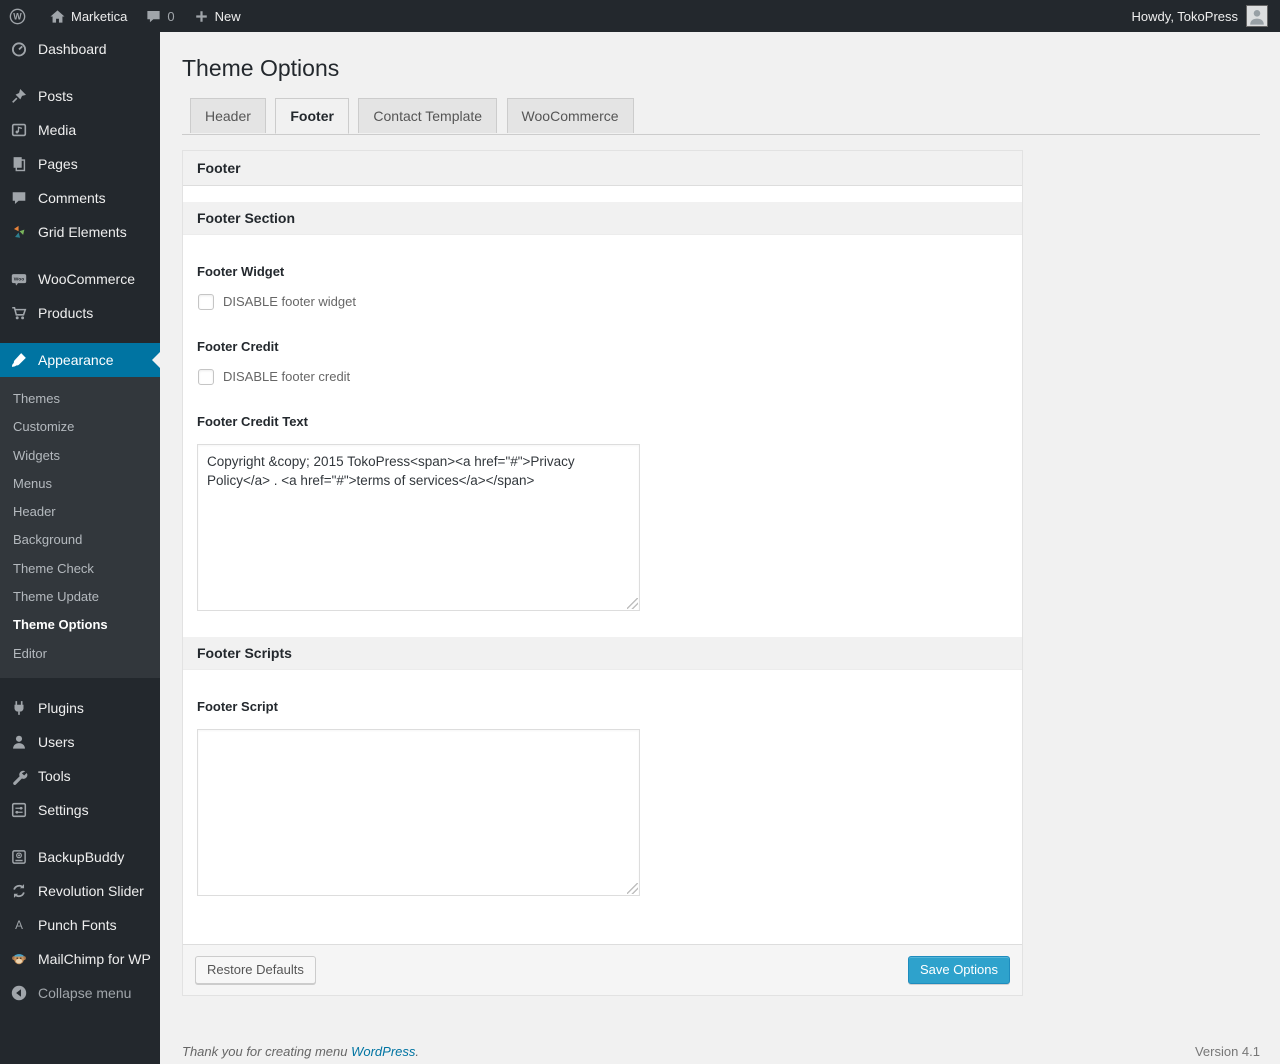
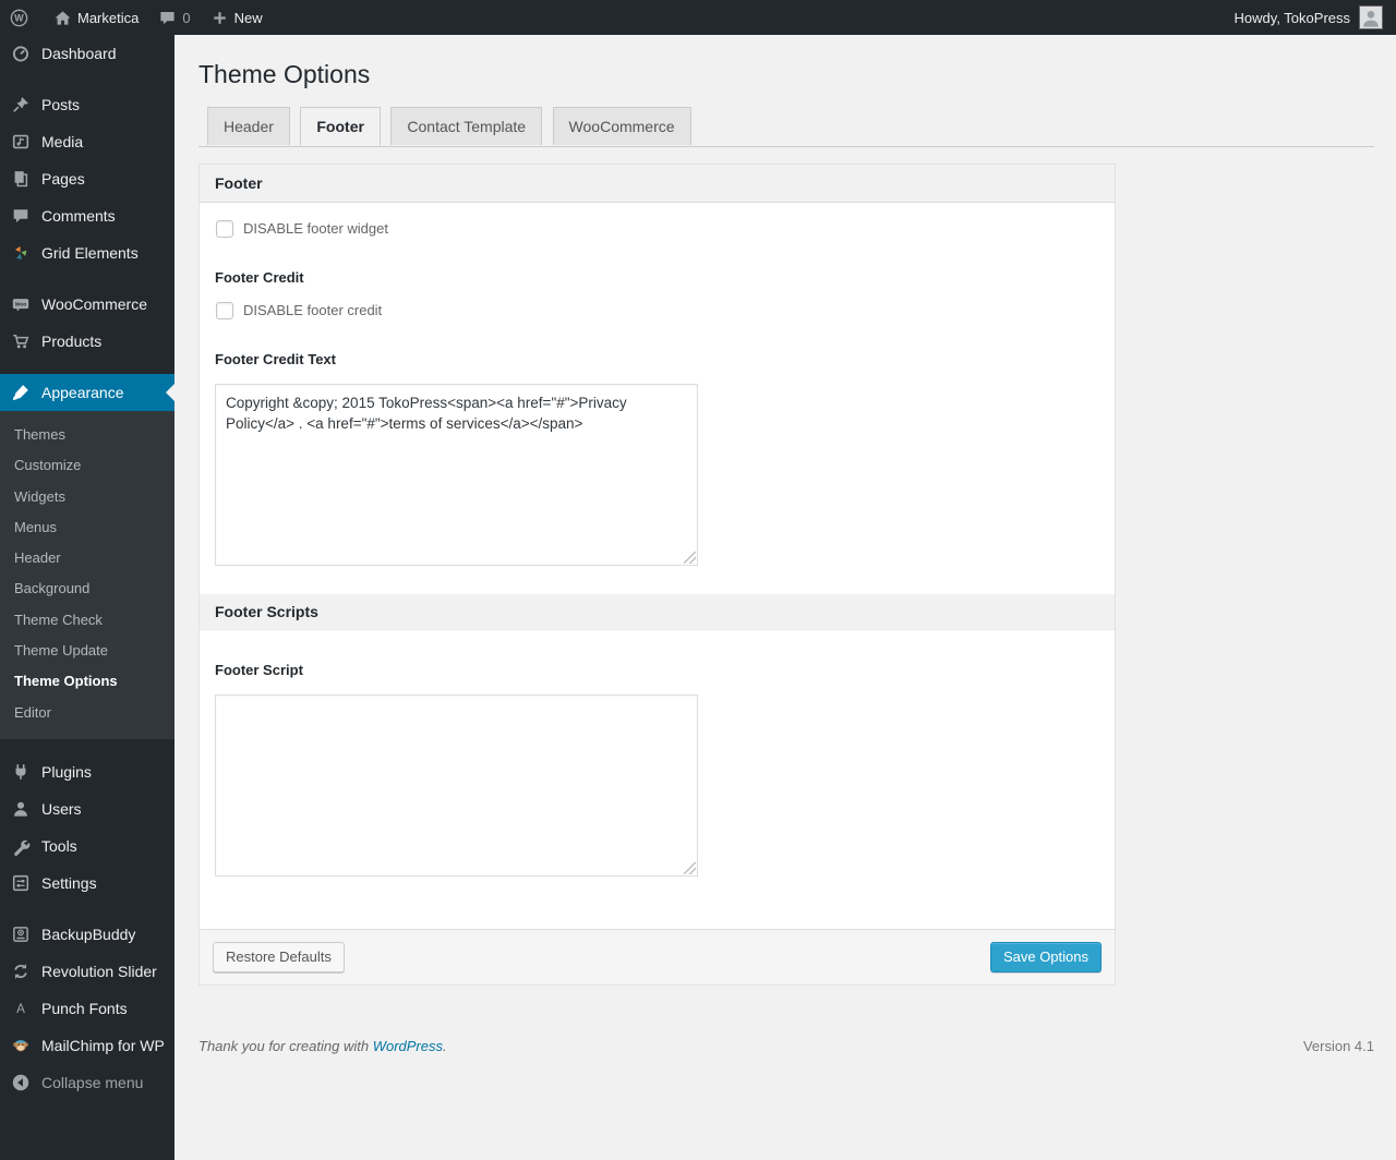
  W
  Marketica
  0
  New
  Howdy, TokoPress
  Dashboard
  Posts
  Media
  Pages
  Comments
  Grid Elements
  WooCommerce
  Products
  Appearance
  Themes
  Customize
  Widgets
  Menus
  Header
  Background
  Theme Check
  Theme Update
  Theme Options
  Editor
  Plugins
  Users
  Tools
  Settings
  BackupBuddy
  Revolution Slider
  A
  Punch Fonts
  MailChimp for WP
  Collapse menu
  Theme Options
  Header Footer Contact Template WooCommerce
  Footer
- Footer Section
- Footer Widget
  DISABLE footer widget
  Footer Credit
  DISABLE footer credit
  Footer Credit Text
  Footer Scripts
  Footer Script
  Restore Defaults
  Save Options
- Thank you for creating menu WordPress.
+ Thank you for creating with WordPress.
  Version 4.1
